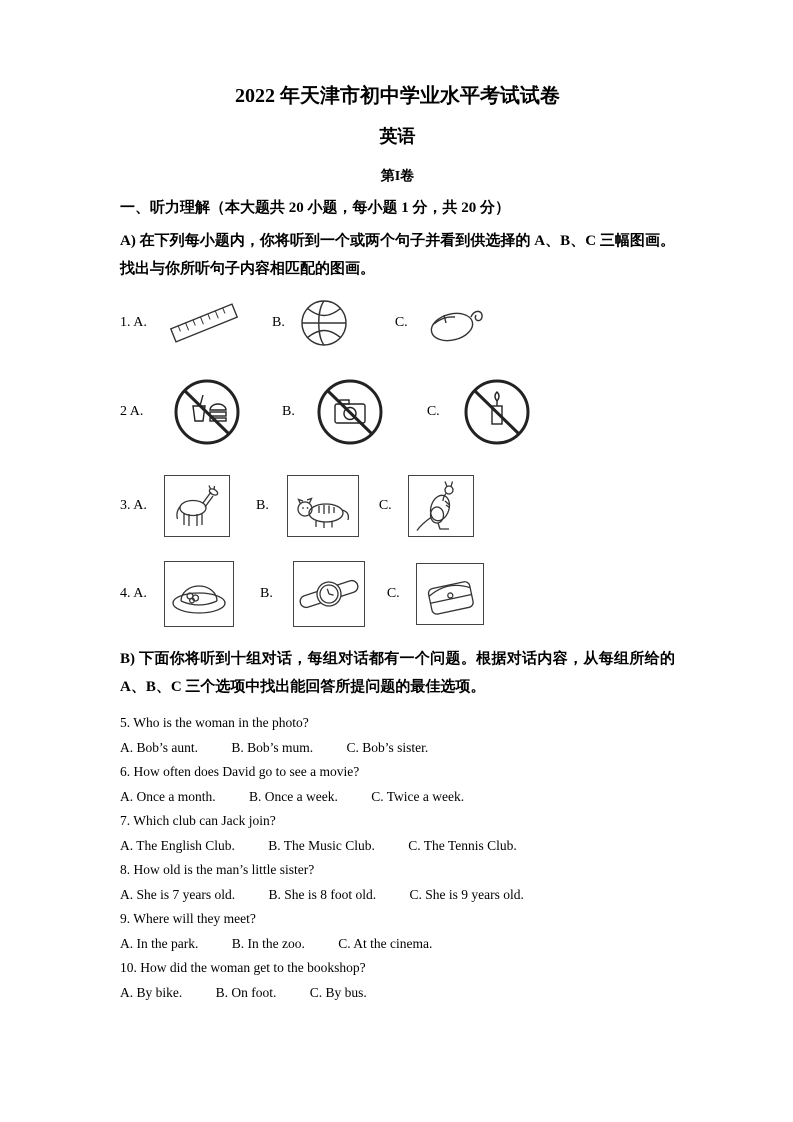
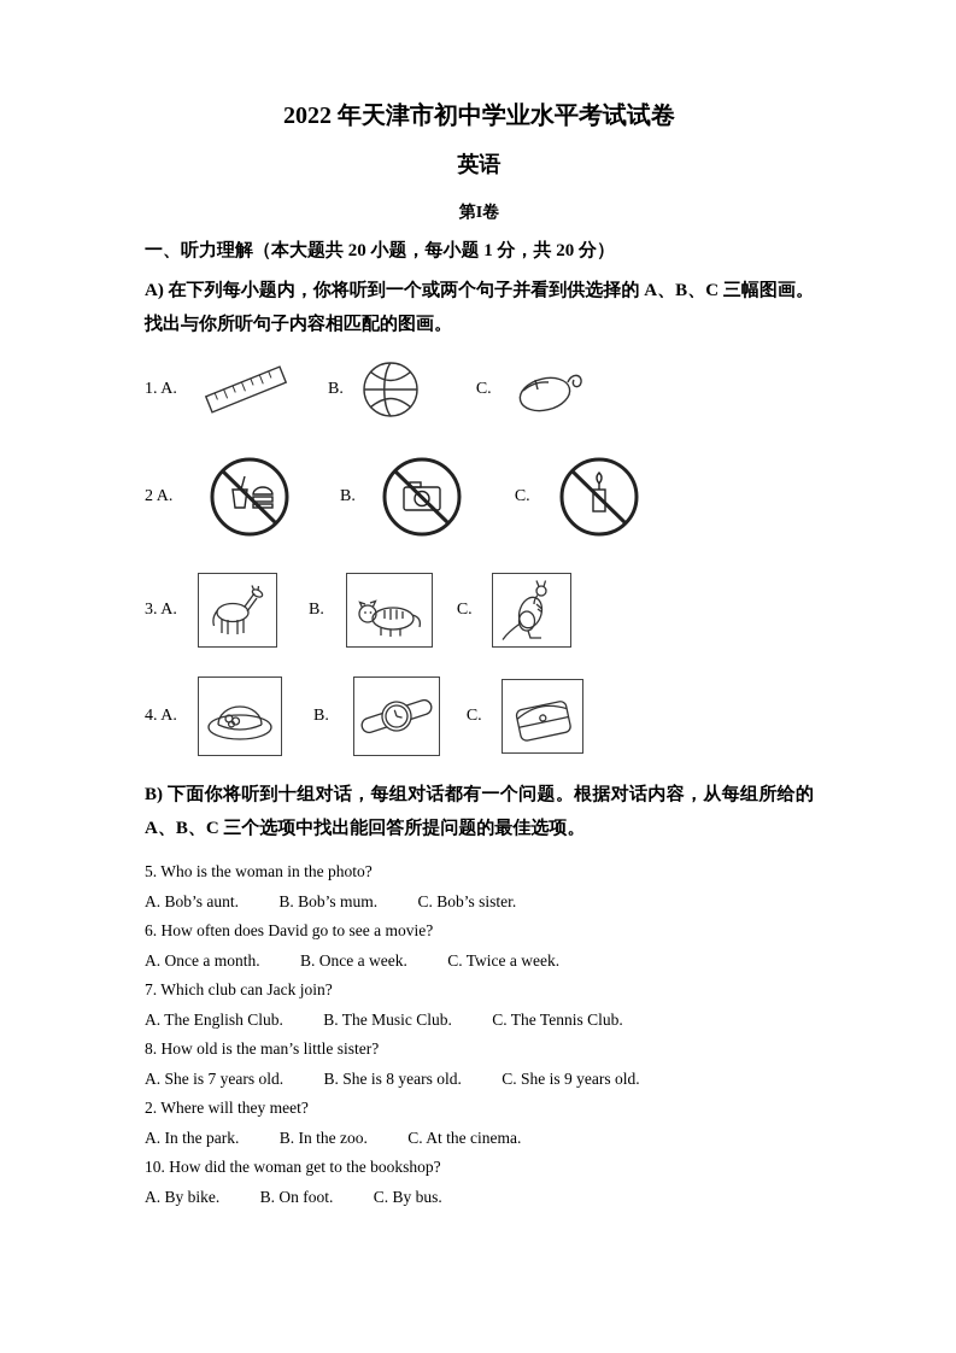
  2022 年天津市初中学业水平考试试卷
  英语
  第I卷
  一、听力理解（本大题共 20 小题，每小题 1 分，共 20 分）
  A) 在下列每小题内，你将听到一个或两个句子并看到供选择的 A、B、C 三幅图画。找出与你所听句子内容相匹配的图画。
  1. A.
  B.
  C.
  2 A.
  B.
  C.
  3. A.
  B.
  C.
  4. A.
  B.
  C.
  B) 下面你将听到十组对话，每组对话都有一个问题。根据对话内容，从每组所给的 A、B、C 三个选项中找出能回答所提问题的最佳选项。
  5. Who is the woman in the photo?
  A. Bob’s aunt. B. Bob’s mum. C. Bob’s sister.
  6. How often does David go to see a movie?
  A. Once a month. B. Once a week. C. Twice a week.
  7. Which club can Jack join?
  A. The English Club. B. The Music Club. C. The Tennis Club.
  8. How old is the man’s little sister?
- A. She is 7 years old. B. She is 8 foot old. C. She is 9 years old.
+ A. She is 7 years old. B. She is 8 years old. C. She is 9 years old.
- 9. Where will they meet?
+ 2. Where will they meet?
  A. In the park. B. In the zoo. C. At the cinema.
  10. How did the woman get to the bookshop?
  A. By bike. B. On foot. C. By bus.
